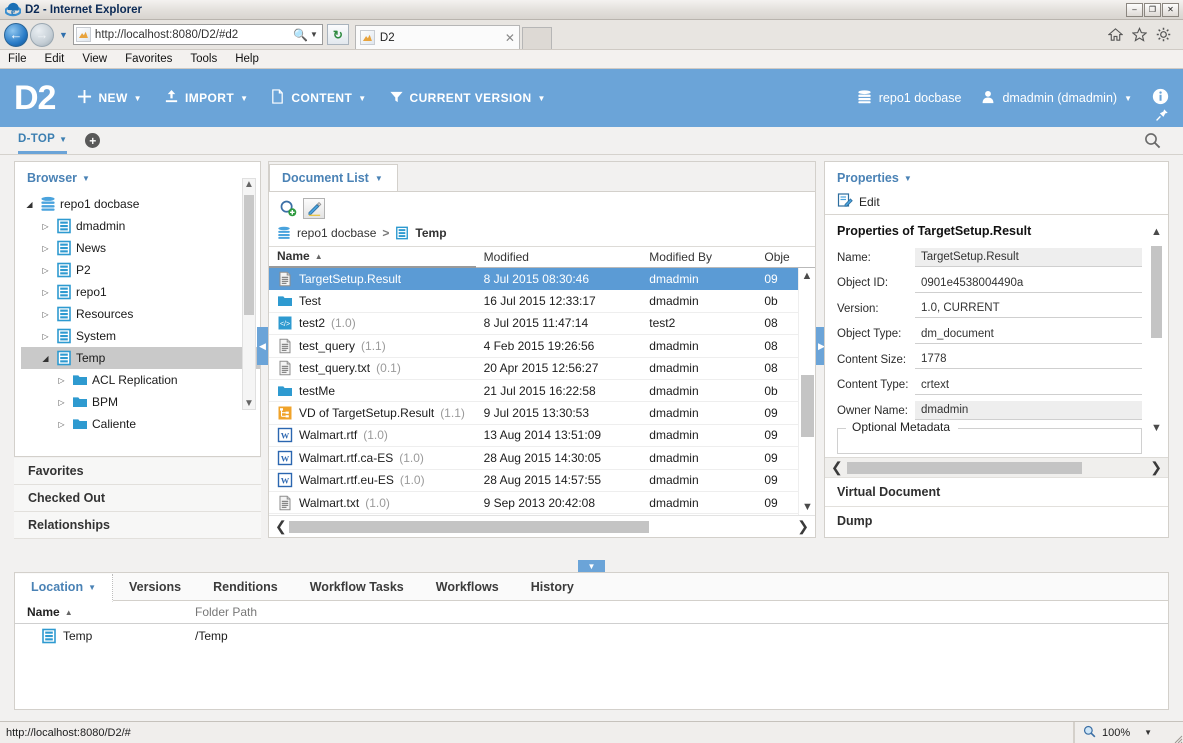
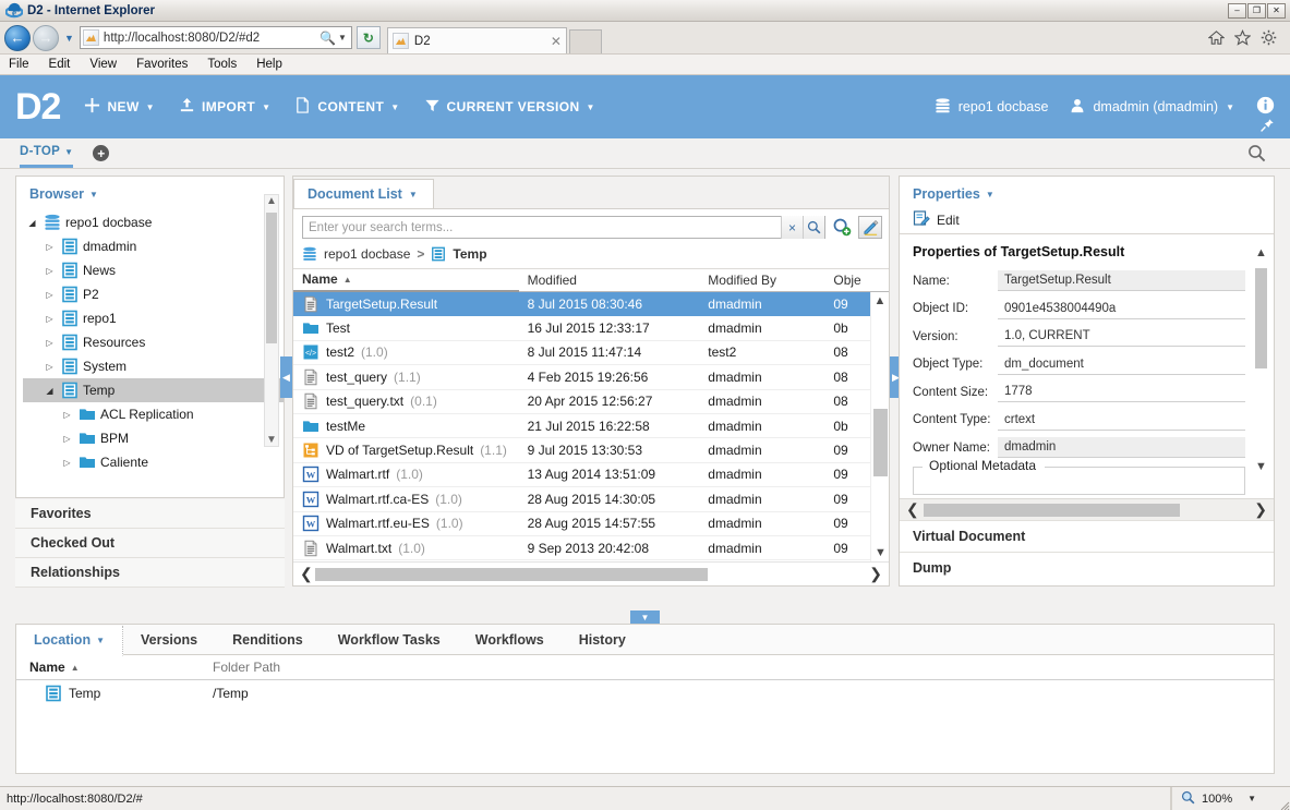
  e
  D2 - Internet Explorer
  –
  ❐
  ✕
  ←
  →
  ▼
  http://localhost:8080/D2/#d2
  🔍
  ▼
  ↻
  D2
  ✕
  File
  Edit
  View
  Favorites
  Tools
  Help
  D2
  NEW
  ▼
  IMPORT
  ▼
  CONTENT
  ▼
  CURRENT VERSION
  ▼
  repo1 docbase
  dmadmin (dmadmin)
  ▼
  D-TOP
  ▼
  +
  Browser
  ▼
  ◢
  repo1 docbase
  ▷
  dmadmin
  ▷
  News
  ▷
  P2
  ▷
  repo1
  ▷
  Resources
  ▷
  System
  ◢
  Temp
  ▷
  ACL Replication
  ▷
  BPM
  ▷
  Caliente
  ▲
  ▼
  Favorites
  Checked Out
  Relationships
  Document List
  ▼
+ Enter your search terms...
+ ×
  repo1 docbase
  >
  Temp
  Name
  ▲
  Modified
  Modified By
  Obje
  TargetSetup.Result
  8 Jul 2015 08:30:46
  dmadmin
  09
  Test
  16 Jul 2015 12:33:17
  dmadmin
  0b
  test2
  (1.0)
  8 Jul 2015 11:47:14
  test2
  08
  test_query
  (1.1)
  4 Feb 2015 19:26:56
  dmadmin
  08
  test_query.txt
  (0.1)
  20 Apr 2015 12:56:27
  dmadmin
  08
  testMe
  21 Jul 2015 16:22:58
  dmadmin
  0b
  VD of TargetSetup.Result
  (1.1)
  9 Jul 2015 13:30:53
  dmadmin
  09
  W
  Walmart.rtf
  (1.0)
  13 Aug 2014 13:51:09
  dmadmin
  09
  W
  Walmart.rtf.ca-ES
  (1.0)
  28 Aug 2015 14:30:05
  dmadmin
  09
  W
  Walmart.rtf.eu-ES
  (1.0)
  28 Aug 2015 14:57:55
  dmadmin
  09
  Walmart.txt
  (1.0)
  9 Sep 2013 20:42:08
  dmadmin
  09
  ▲
  ▼
  ❮
  ❯
  ◀
  ▶
  Properties
  ▼
  Edit
  Properties of TargetSetup.Result
  Name:
  TargetSetup.Result
  Object ID:
  0901e4538004490a
  Version:
  1.0, CURRENT
  Object Type:
  dm_document
  Content Size:
  1778
  Content Type:
  crtext
  Owner Name:
  dmadmin
  Optional Metadata
  ▲
  ▼
  ❮
  ❯
  Virtual Document
  Dump
  ▼
  Location
  ▼
  Versions
  Renditions
  Workflow Tasks
  Workflows
  History
  Name
  ▲
  Folder Path
  Temp
  /Temp
  http://localhost:8080/D2/#
  100%
  ▼
